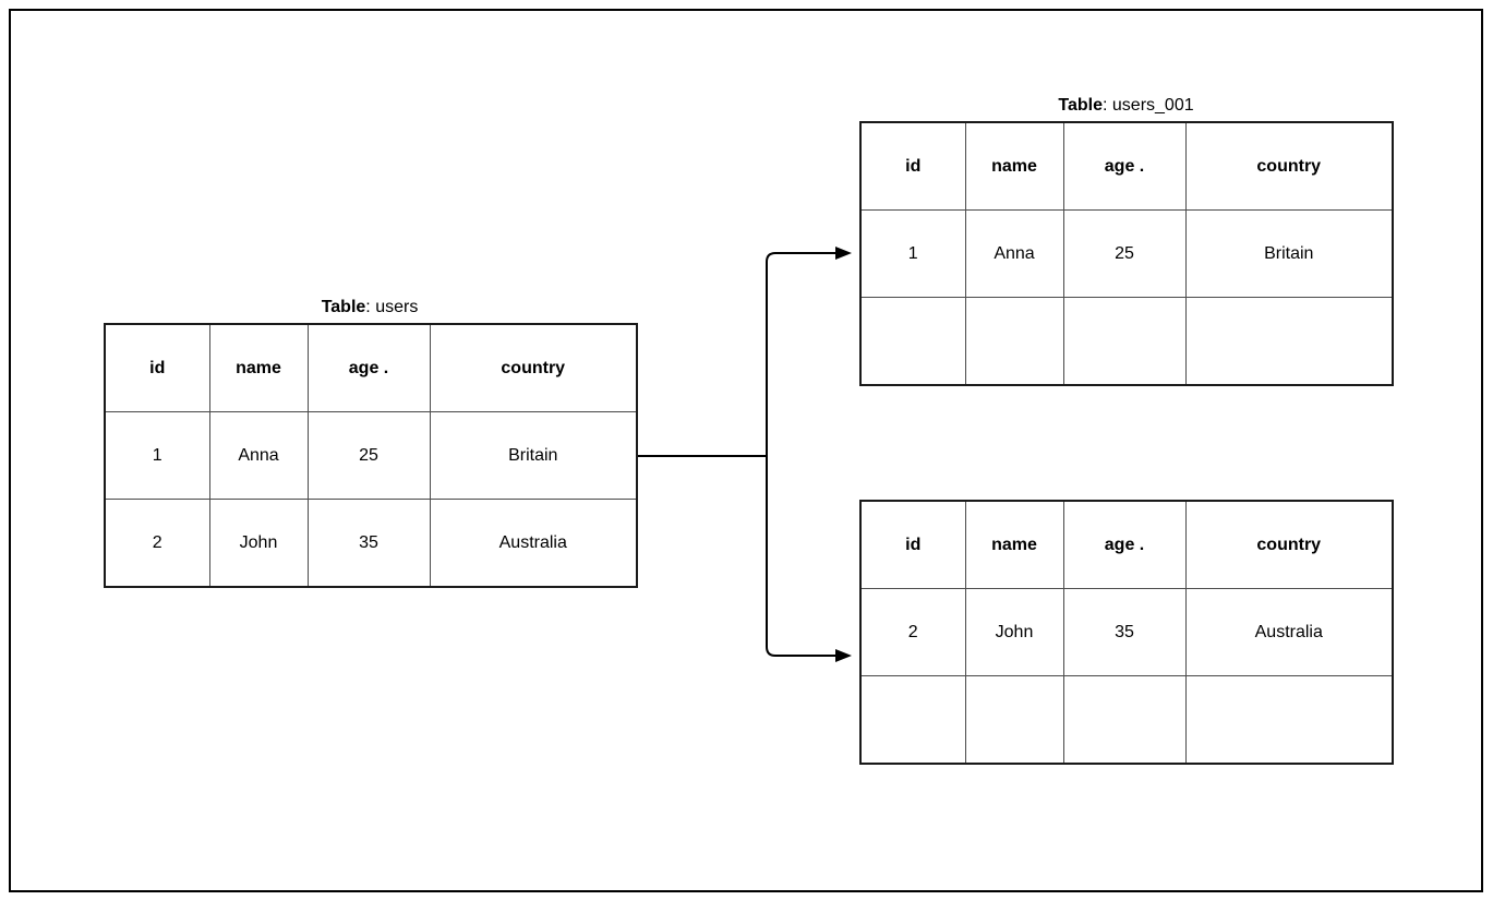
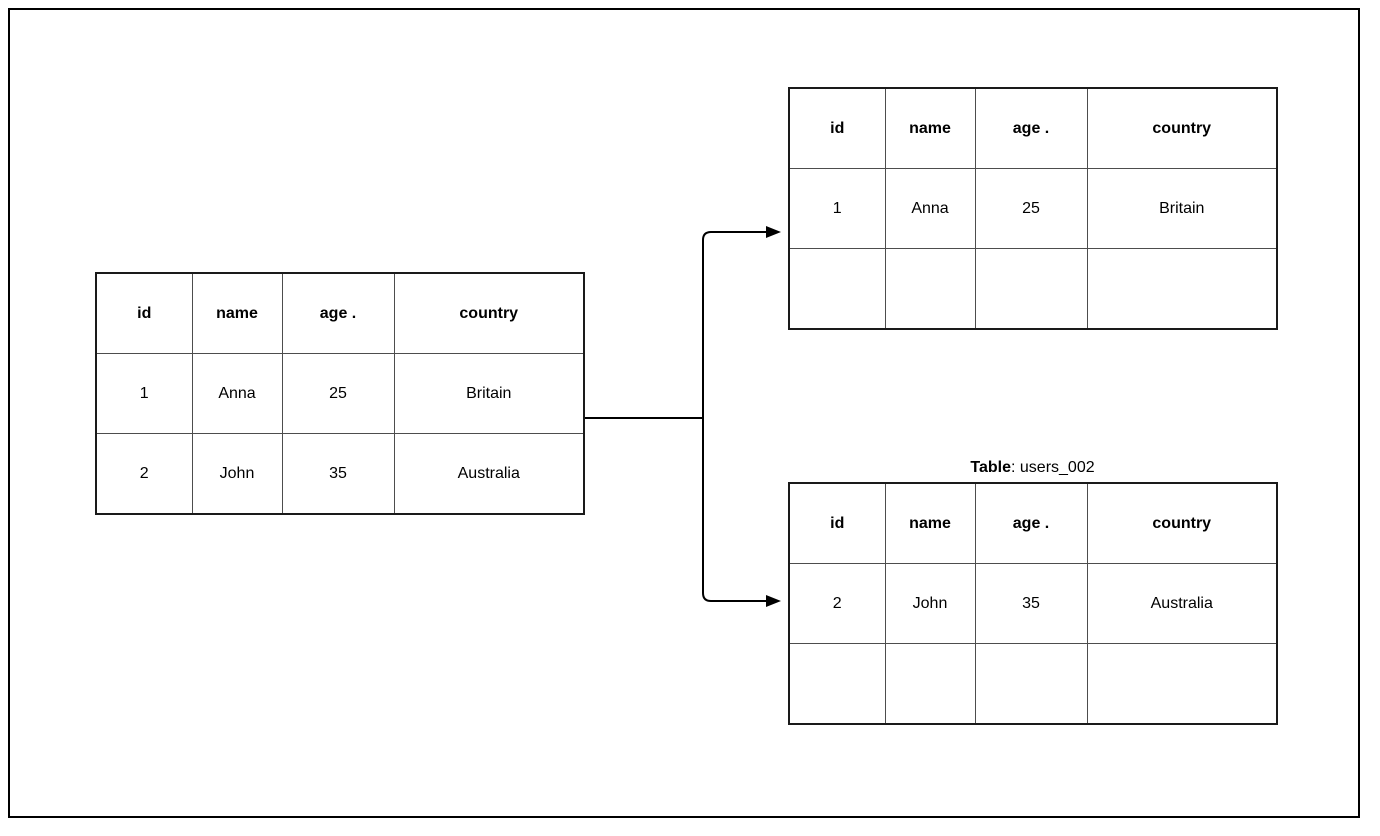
- Table: users
  id	name	age .	country
  1	Anna	25	Britain
  2	John	35	Australia
- Table: users_001
  id	name	age .	country
  1	Anna	25	Britain
+ Table: users_002
  id	name	age .	country
  2	John	35	Australia
